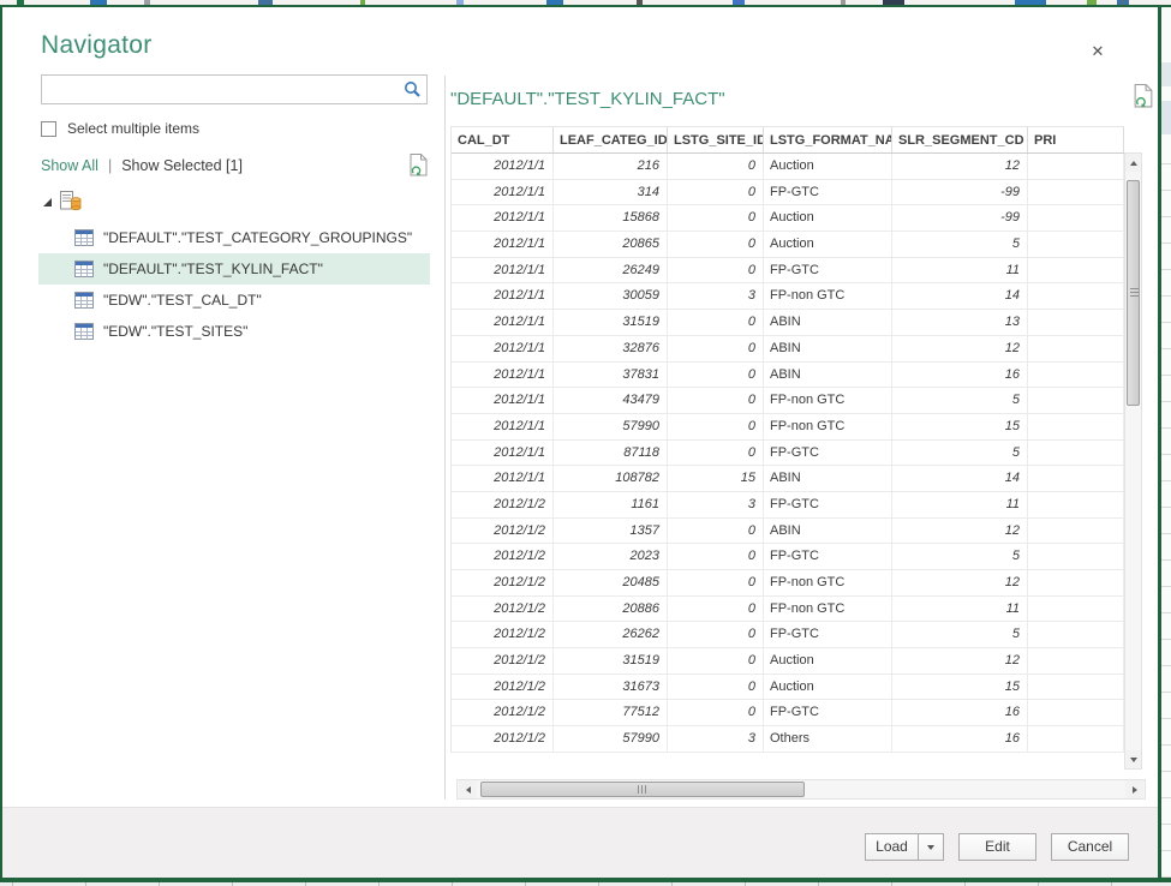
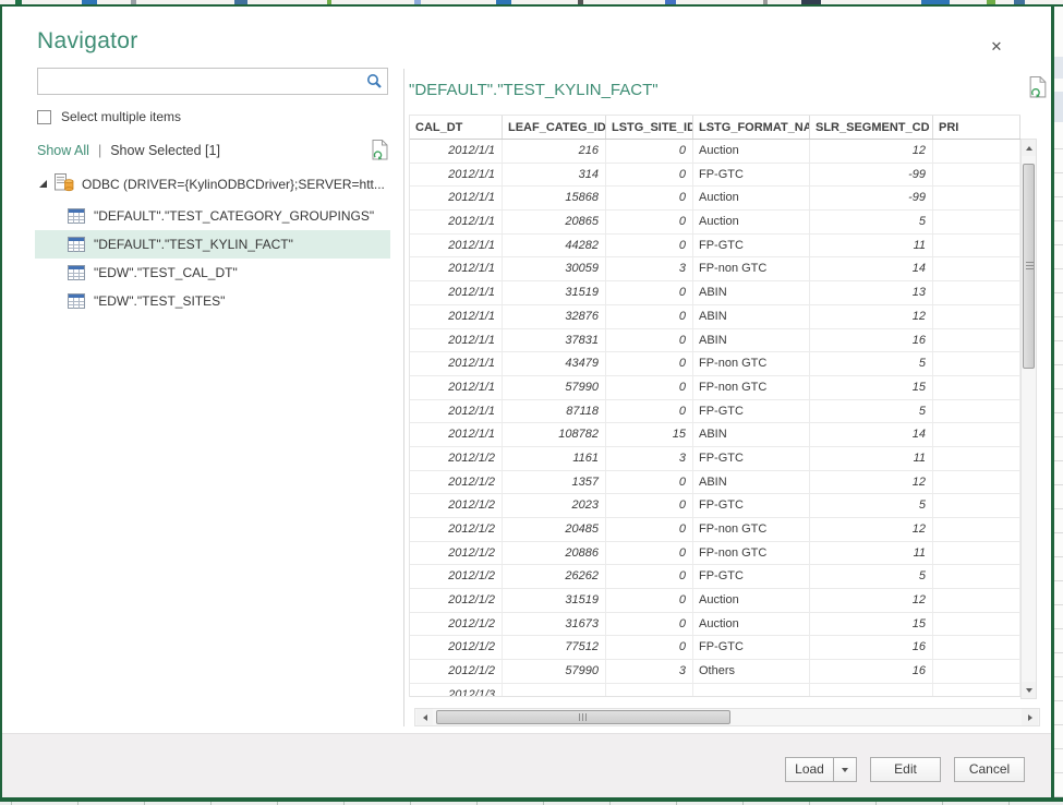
  ✕
  Navigator
  Select multiple items
  Show All
  |
  Show Selected [1]
+ ODBC (DRIVER={KylinODBCDriver};SERVER=htt...
  "DEFAULT"."TEST_CATEGORY_GROUPINGS"
  "DEFAULT"."TEST_KYLIN_FACT"
  "EDW"."TEST_CAL_DT"
  "EDW"."TEST_SITES"
  "DEFAULT"."TEST_KYLIN_FACT"
  CAL_DT
  LEAF_CATEG_ID
  LSTG_SITE_ID
  LSTG_FORMAT_NA
  SLR_SEGMENT_CD
  PRI
  2012/1/1
  216
  0
  Auction
  12
  2012/1/1
  314
  0
  FP-GTC
  -99
  2012/1/1
  15868
  0
  Auction
  -99
  2012/1/1
  20865
  0
  Auction
  5
  2012/1/1
- 26249
+ 44282
  0
  FP-GTC
  11
  2012/1/1
  30059
  3
  FP-non GTC
  14
  2012/1/1
  31519
  0
  ABIN
  13
  2012/1/1
  32876
  0
  ABIN
  12
  2012/1/1
  37831
  0
  ABIN
  16
  2012/1/1
  43479
  0
  FP-non GTC
  5
  2012/1/1
  57990
  0
  FP-non GTC
  15
  2012/1/1
  87118
  0
  FP-GTC
  5
  2012/1/1
  108782
  15
  ABIN
  14
  2012/1/2
  1161
  3
  FP-GTC
  11
  2012/1/2
  1357
  0
  ABIN
  12
  2012/1/2
  2023
  0
  FP-GTC
  5
  2012/1/2
  20485
  0
  FP-non GTC
  12
  2012/1/2
  20886
  0
  FP-non GTC
  11
  2012/1/2
  26262
  0
  FP-GTC
  5
  2012/1/2
  31519
  0
  Auction
  12
  2012/1/2
  31673
  0
  Auction
  15
  2012/1/2
  77512
  0
  FP-GTC
  16
  2012/1/2
  57990
  3
  Others
  16
+ 2012/1/3
  Load
  Edit
  Cancel
